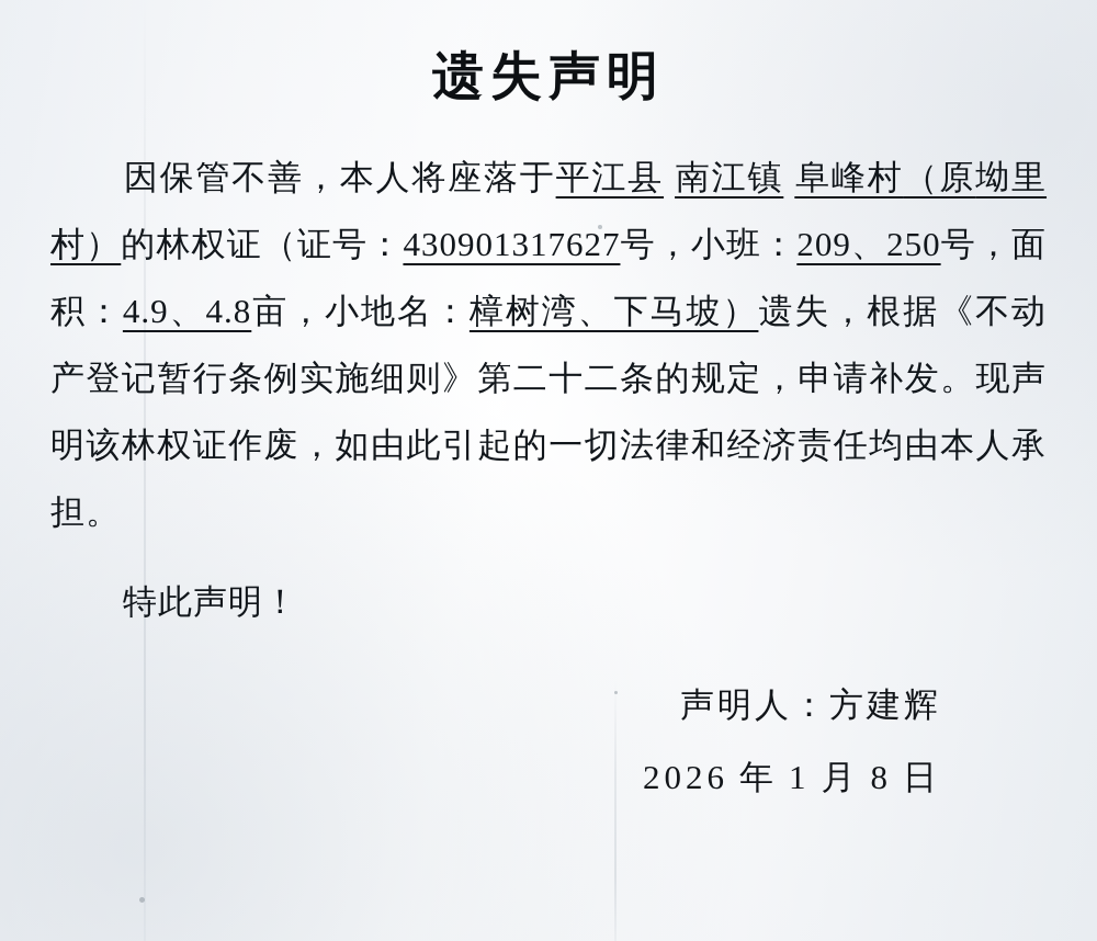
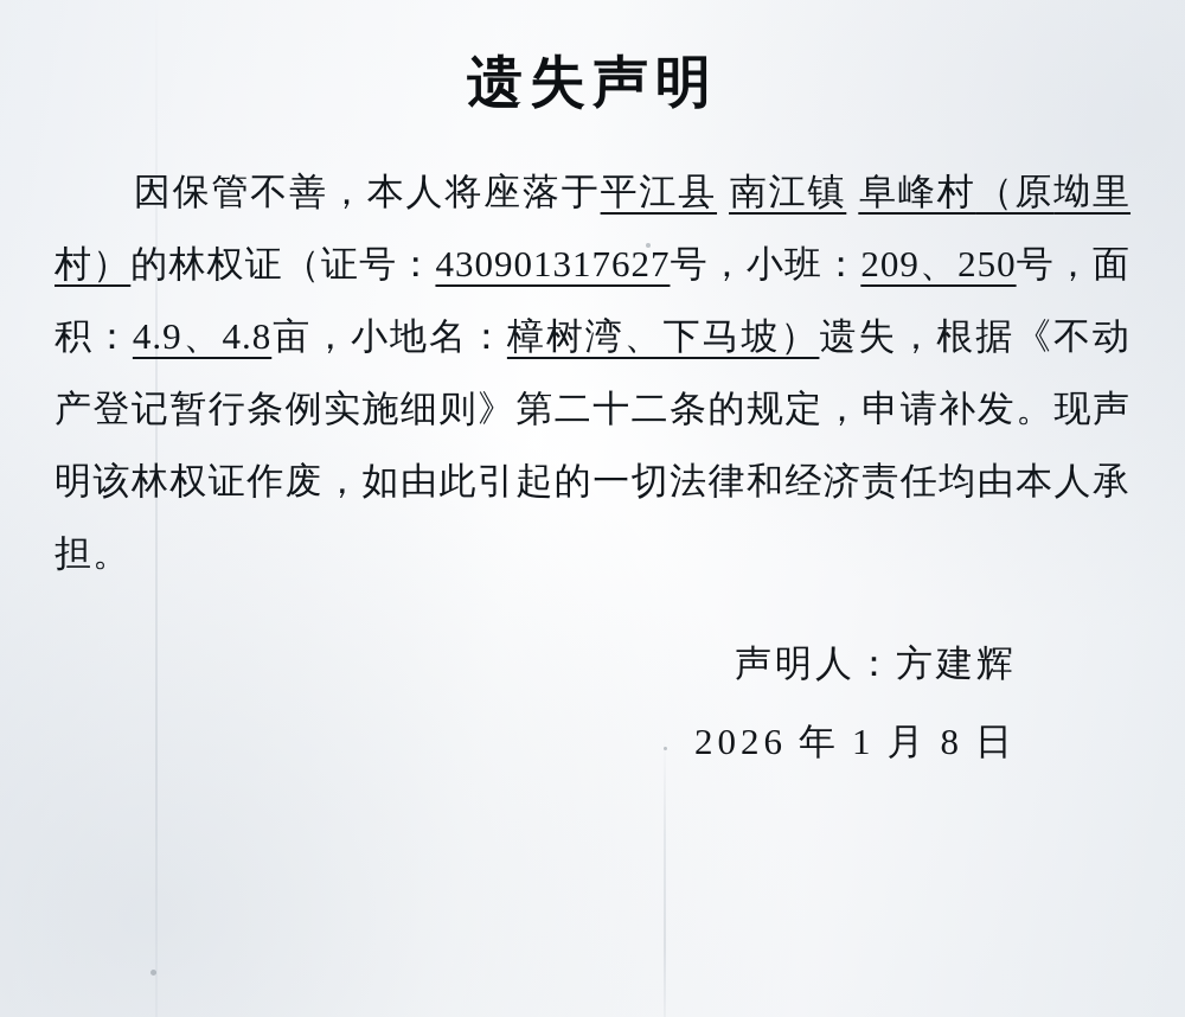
  遗失声明
  因保管不善，本人将座落于平江县 南江镇 阜峰村（原坳里村）的林权证（证号：430901317627号，小班：209、250号，面积：4.9、4.8亩，小地名：樟树湾、下马坡）遗失，根据《不动产登记暂行条例实施细则》第二十二条的规定，申请补发。现声明该林权证作废，如由此引起的一切法律和经济责任均由本人承担。
- 特此声明！
  声明人：方建辉
  2026 年 1 月 8 日
